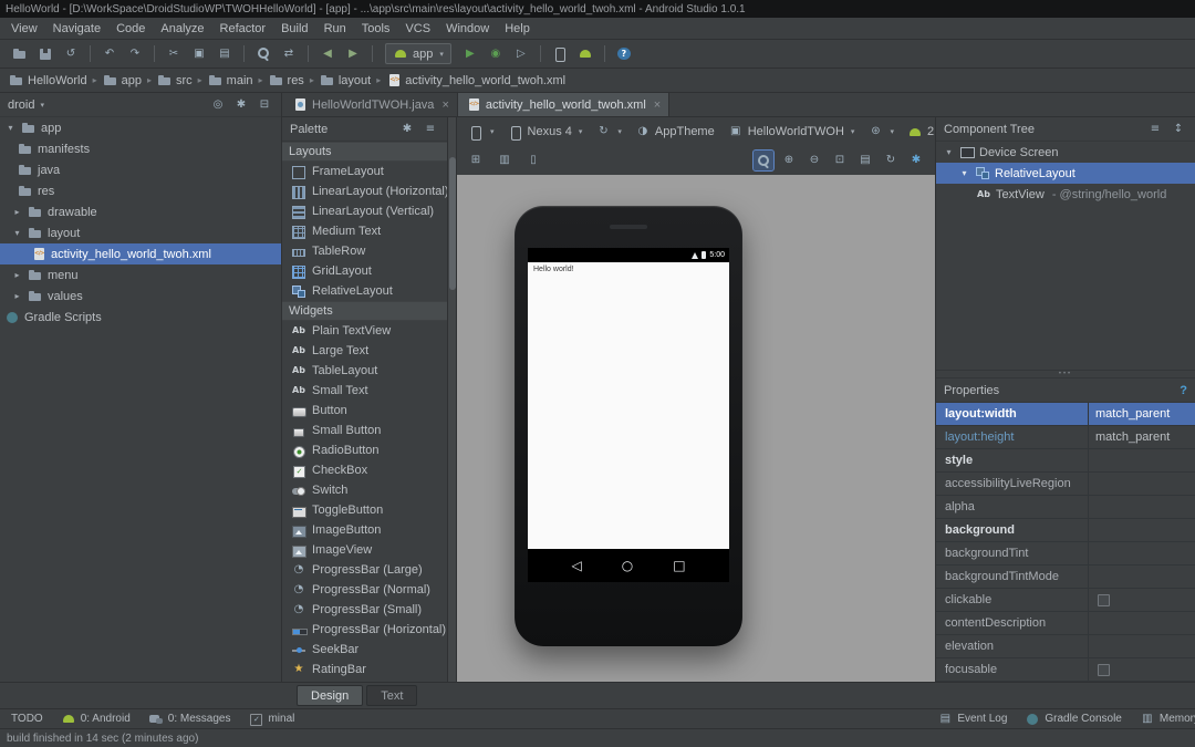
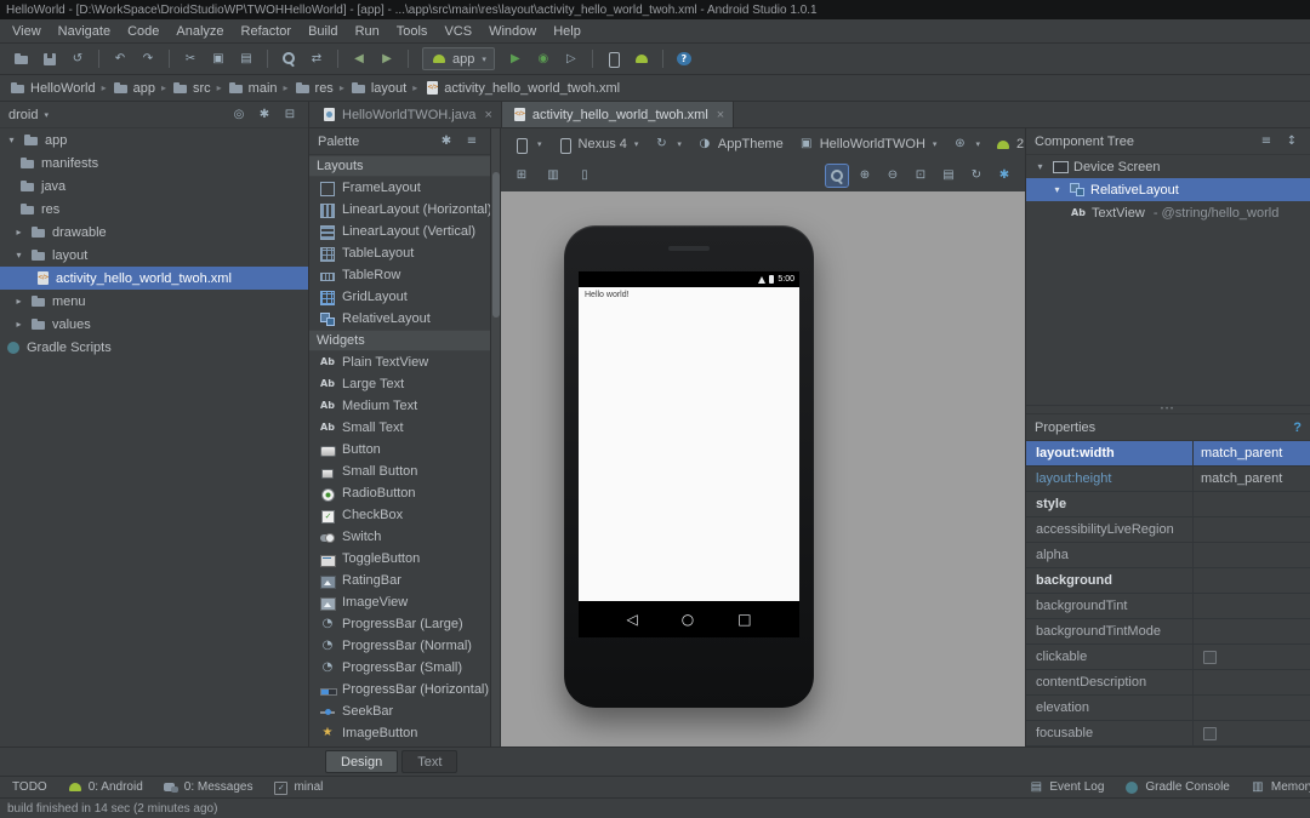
  HelloWorld - [D:\WorkSpace\DroidStudioWP\TWOHHelloWorld] - [app] - ...\app\src\main\res\layout\activity_hello_world_twoh.xml - Android Studio 1.0.1
  View
  Navigate
  Code
  Analyze
  Refactor
  Build
  Run
  Tools
  VCS
  Window
  Help
  ↺
  ↶
  ↷
  ✂
  ▣
  ▤
  ⇄
  ◀
  ▶
  app
  ▶
  ◉
  ▷
  HelloWorld
  ▸
  app
  ▸
  src
  ▸
  main
  ▸
  res
  ▸
  layout
  ▸
  activity_hello_world_twoh.xml
  droid
  ◎
  ✱
  ⊟
  ▾
  app
  manifests
  java
  res
  ▸
  drawable
  ▾
  layout
  activity_hello_world_twoh.xml
  ▸
  menu
  ▸
  values
  Gradle Scripts
  HelloWorldTWOH.java
  ×
  activity_hello_world_twoh.xml
  ×
  Palette
  ✱
  ≡
  Layouts
  FrameLayout
  LinearLayout (Horizontal)
  LinearLayout (Vertical)
- Medium Text
+ TableLayout
  TableRow
  GridLayout
  RelativeLayout
  Widgets
  Ab
  Plain TextView
  Ab
  Large Text
  Ab
- TableLayout
+ Medium Text
  Ab
  Small Text
  Button
  Small Button
  RadioButton
  CheckBox
  Switch
  ToggleButton
- ImageButton
+ RatingBar
  ImageView
  ◔
  ProgressBar (Large)
  ◔
  ProgressBar (Normal)
  ◔
  ProgressBar (Small)
  ProgressBar (Horizontal)
  SeekBar
  ★
- RatingBar
+ ImageButton
  Nexus 4
  ↻
  ◑
  AppTheme
  ▣
  HelloWorldTWOH
  ⊛
  ⊞
  ▥
  ▯
  ⊕
  ⊖
  ⊡
  ▤
  ↻
  ✱
  Component Tree
  ≡
  ↕
  ▾
  Device Screen
  ▾
  RelativeLayout
  Ab
  TextView
  - @string/hello_world
  Properties
  ?
  layout:width
  match_parent
  layout:height
  match_parent
  style
  accessibilityLiveRegion
  alpha
  background
  backgroundTint
  backgroundTintMode
  clickable
  contentDescription
  elevation
  focusable
  Design
  Text
  TODO
  0: Android
  0: Messages
  minal
  ▤
  Event Log
  Gradle Console
  ▥
  Memor
  build finished in 14 sec (2 minutes ago)
